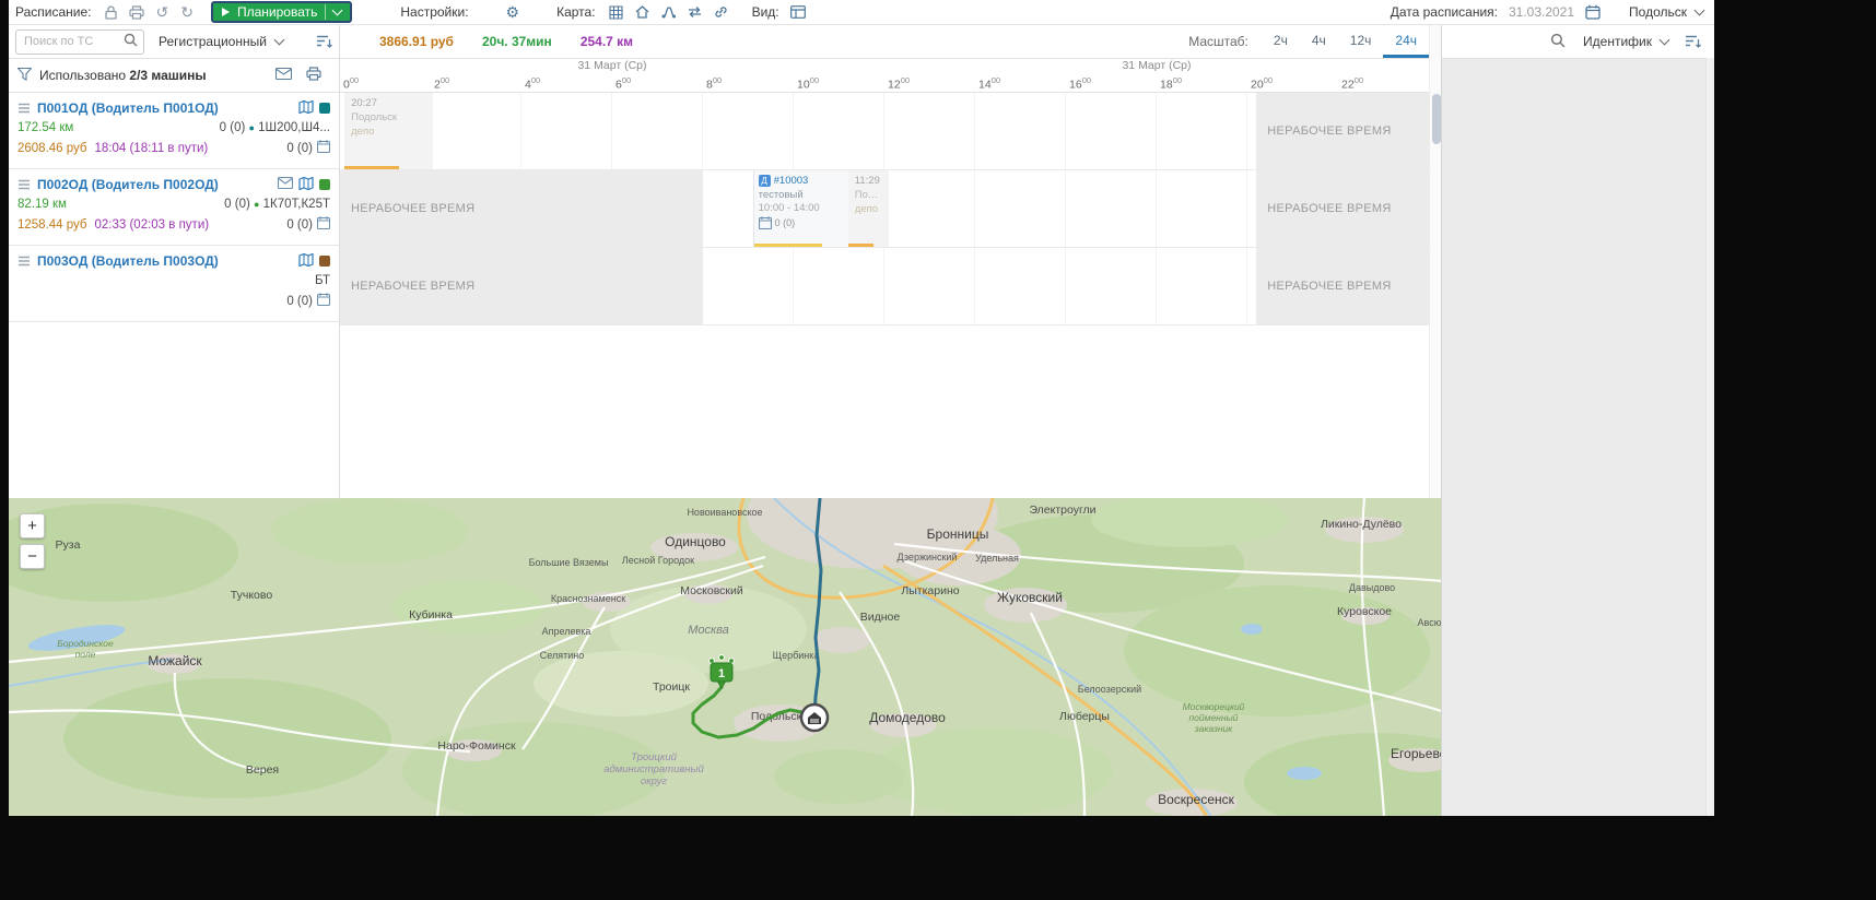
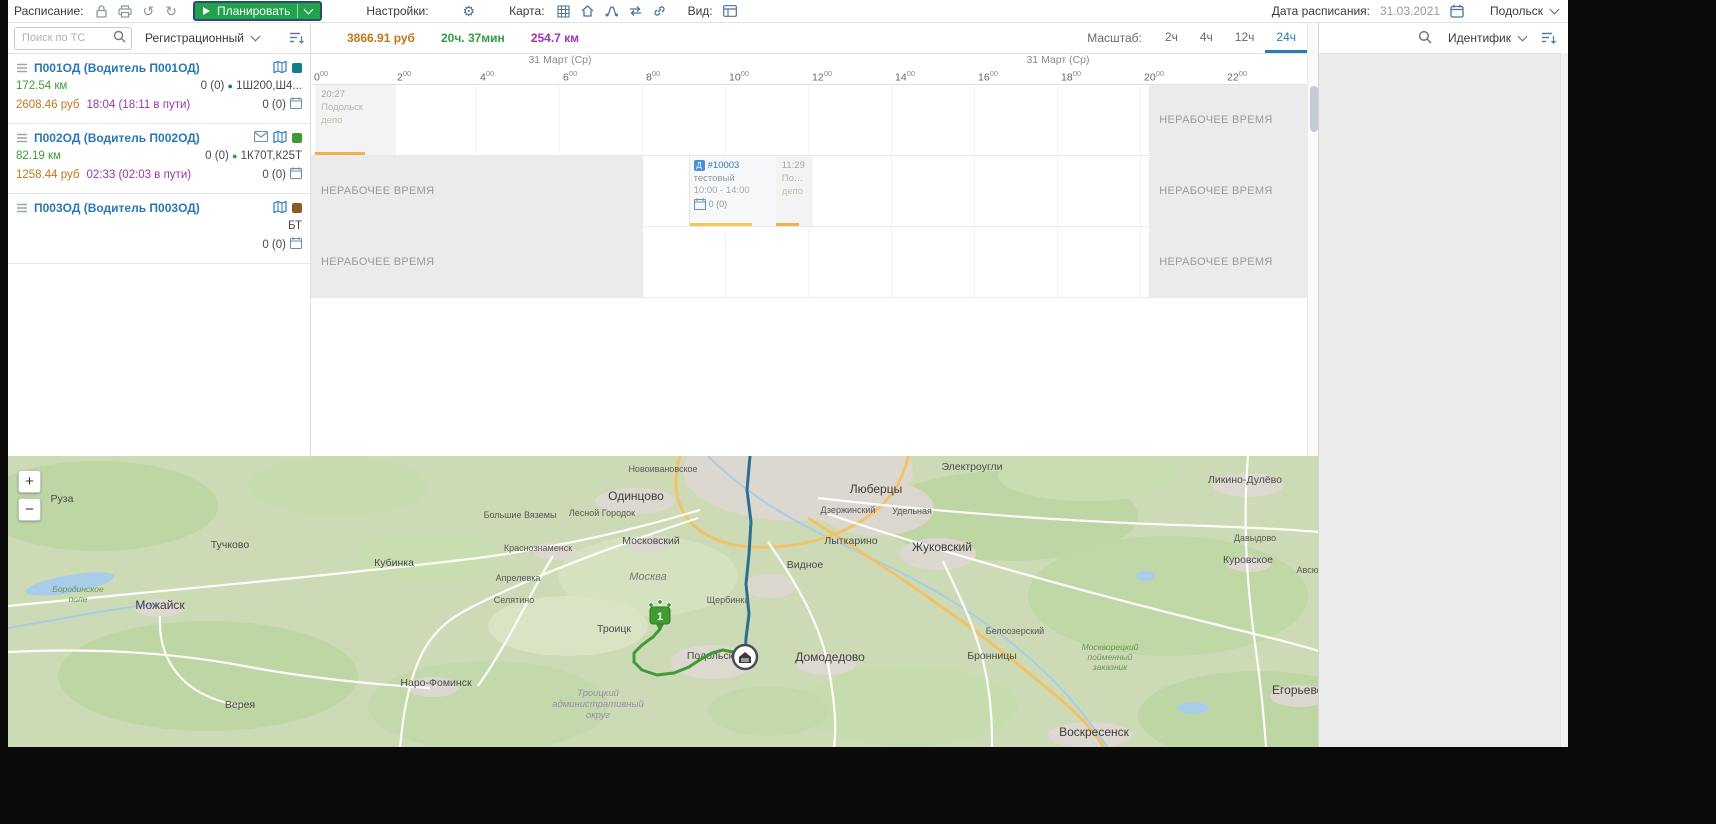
  Расписание:
  ↺
  ↻
  Планировать
  Настройки:
  ⚙
  Карта:
  Вид:
  Дата расписания:
  31.03.2021
  Подольск
  Поиск по ТС
  Регистрационный
- Использовано 2/3 машины
  П001ОД (Водитель П001ОД)
  172.54 км
  0 (0) ● 1Ш200,Ш4...
  2608.46 руб
  18:04 (18:11 в пути)
  0 (0)
  П002ОД (Водитель П002ОД)
  82.19 км
  0 (0) ● 1К70Т,К25Т
  1258.44 руб
  02:33 (02:03 в пути)
  0 (0)
  П003ОД (Водитель П003ОД)
  БТ
  0 (0)
  3866.91 руб
  20ч. 37мин
  254.7 км
  Масштаб:
  2ч
  4ч
  12ч
  24ч
  31 Март (Ср)
  31 Март (Ср)
  000
  200
  400
  600
  800
  1000
  1200
  1400
  1600
  1800
  2000
  2200
  20:27
  Подольск
  депо
  НЕРАБОЧЕЕ ВРЕМЯ
  НЕРАБОЧЕЕ ВРЕМЯ
  Д
  #10003
  тестовый
  10:00 - 14:00
  0 (0)
  11:29
  депо
  НЕРАБОЧЕЕ ВРЕМЯ
  НЕРАБОЧЕЕ ВРЕМЯ
  НЕРАБОЧЕЕ ВРЕМЯ
  Руза
  Можайск
  Бородинское
  поле
  Тучково
  Кубинка
  Большие Вяземы
  Лесной Городок
  Одинцово
  Новоивановское
  Краснознаменск
  Московский
  Москва
  Апрелевка
  Селятино
  Наро-Фоминск
  Верея
  Троицк
  Щербинк
  Подльск
  Видное
  Домодедово
  Лыткарино
  Дзержинский
- Бронницы
+ Люберцы
  Удельная
  Жуковский
  Электроугли
  Ликино-Дулёво
  Давыдово
  Куровское
  Авсю
  Белоозерский
- Люберцы
+ Бронницы
  Москворецкий
  пойменный
  заказник
  Воскресенск
  Егорьев
  Троицкий
  административный
  округ
  1
  +
  −
  Идентифик
